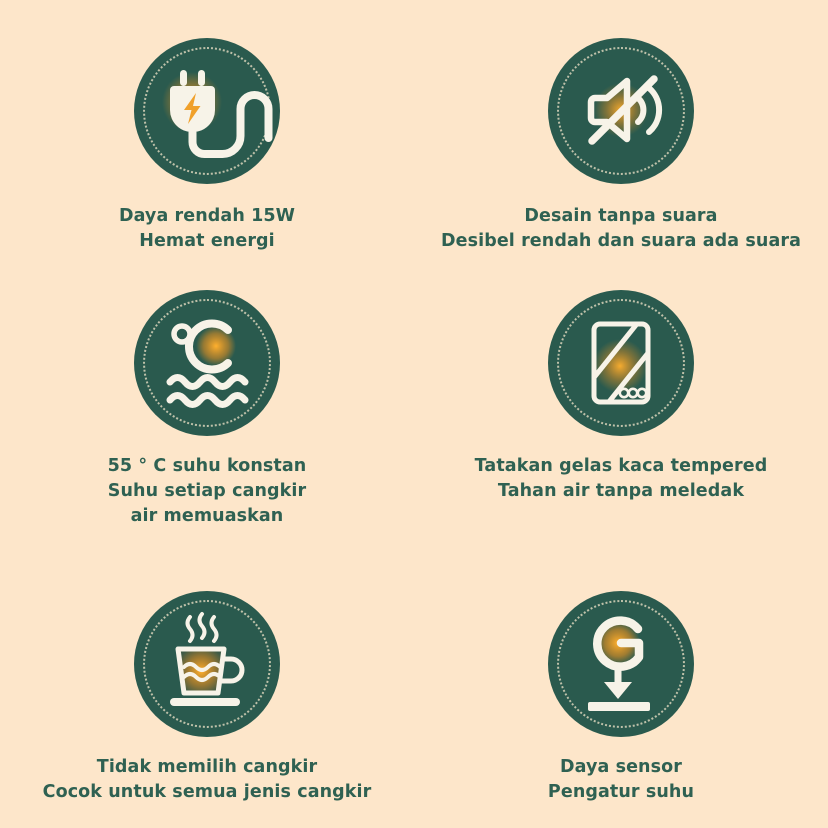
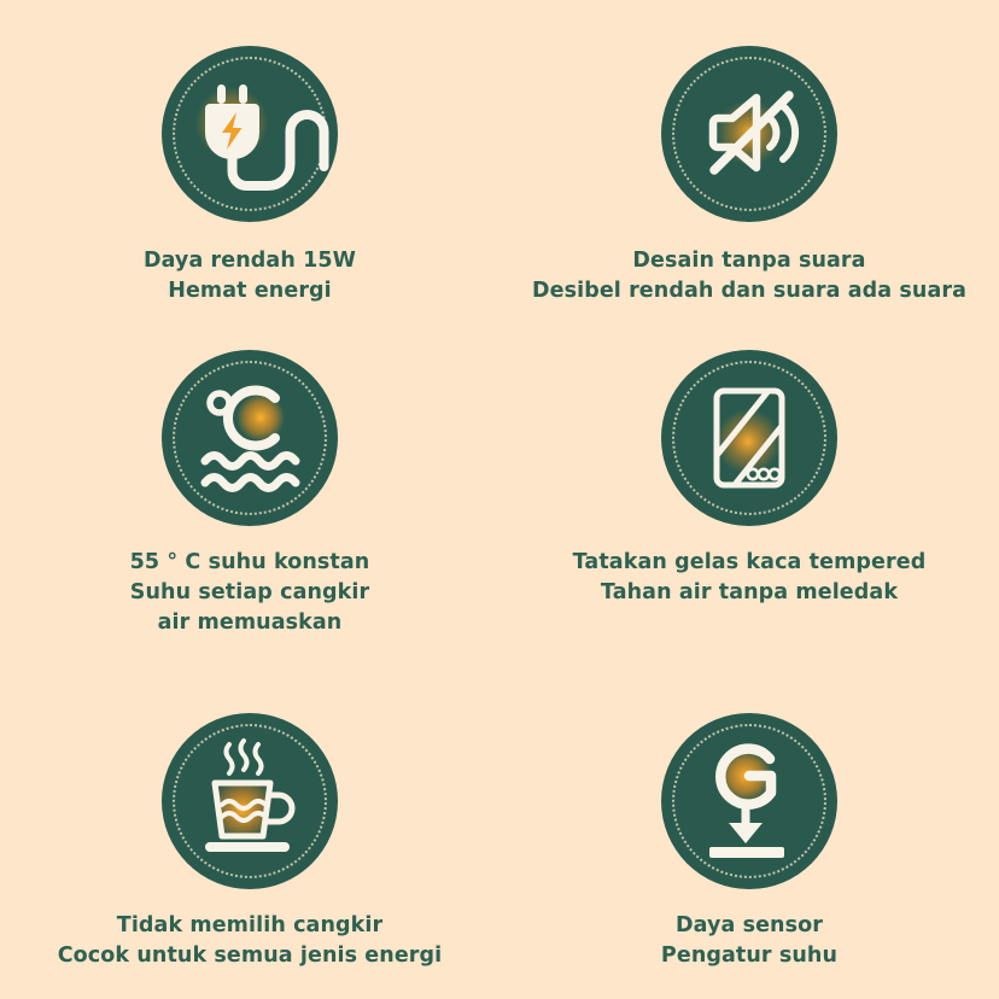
  Daya rendah 15W
  Hemat energi
  Desain tanpa suara
  Desibel rendah dan suara ada suara
  55 ° C suhu konstan
  Suhu setiap cangkir
  air memuaskan
  Tatakan gelas kaca tempered
  Tahan air tanpa meledak
  Tidak memilih cangkir
- Cocok untuk semua jenis cangkir
+ Cocok untuk semua jenis energi
  Daya sensor
  Pengatur suhu
